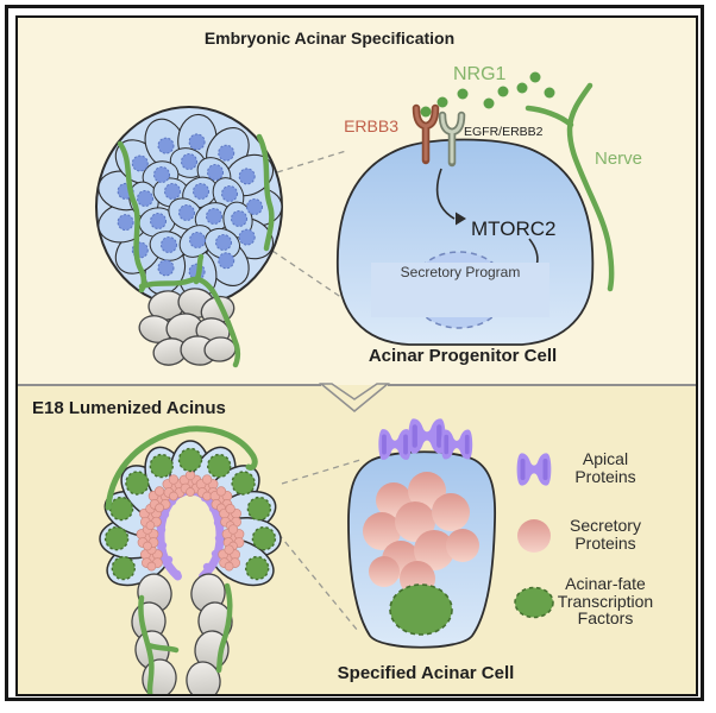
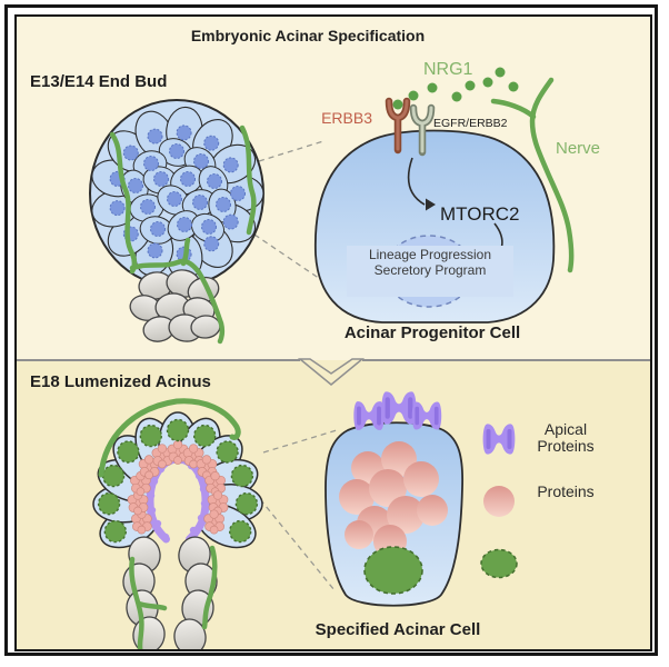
  Embryonic Acinar Specification
+ E13/E14 End Bud
  NRG1
  ERBB3
  EGFR/ERBB2
  Nerve
  MTORC2
+ Lineage Progression
  Secretory Program
  Acinar Progenitor Cell
  E18 Lumenized Acinus
  Specified Acinar Cell
  Apical
  Proteins
- Secretory
  Proteins
- Acinar-fate
- Transcription
- Factors
